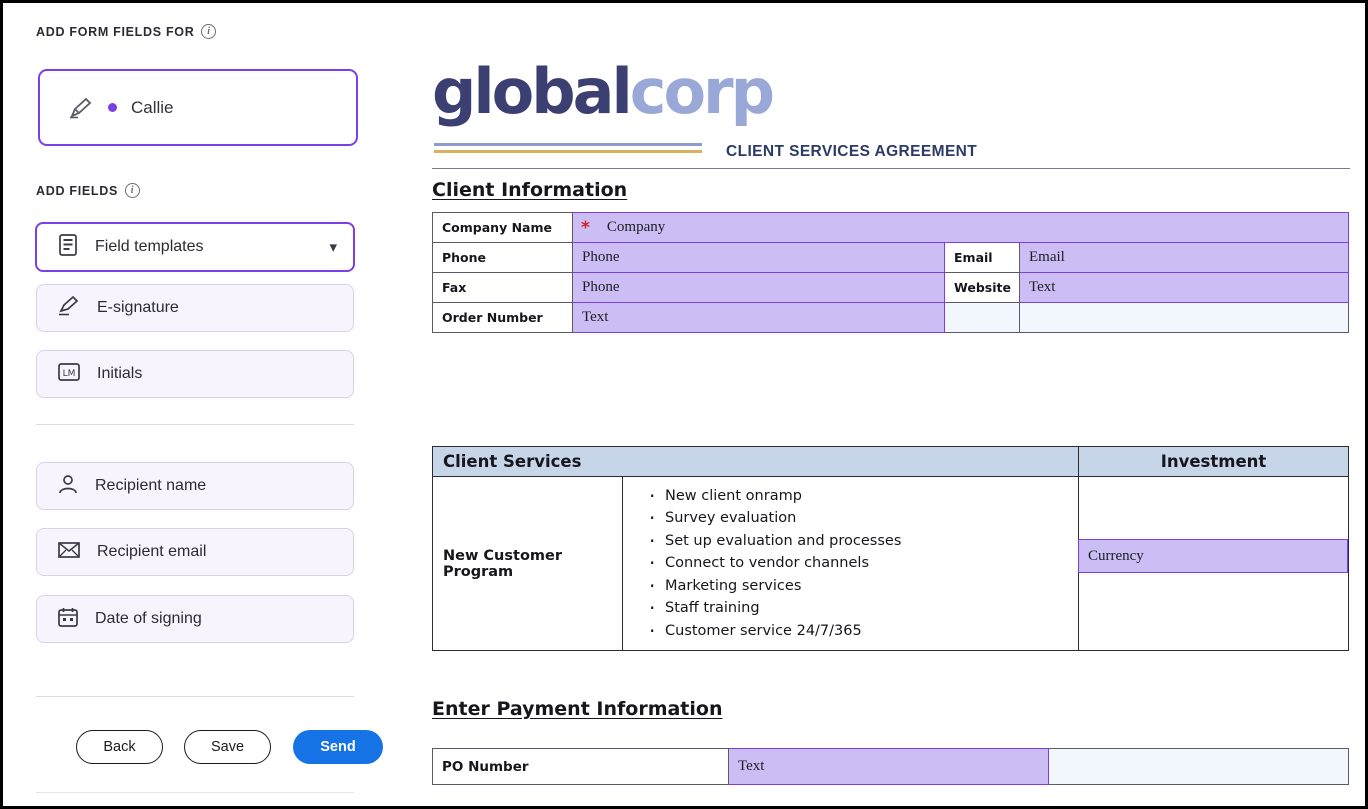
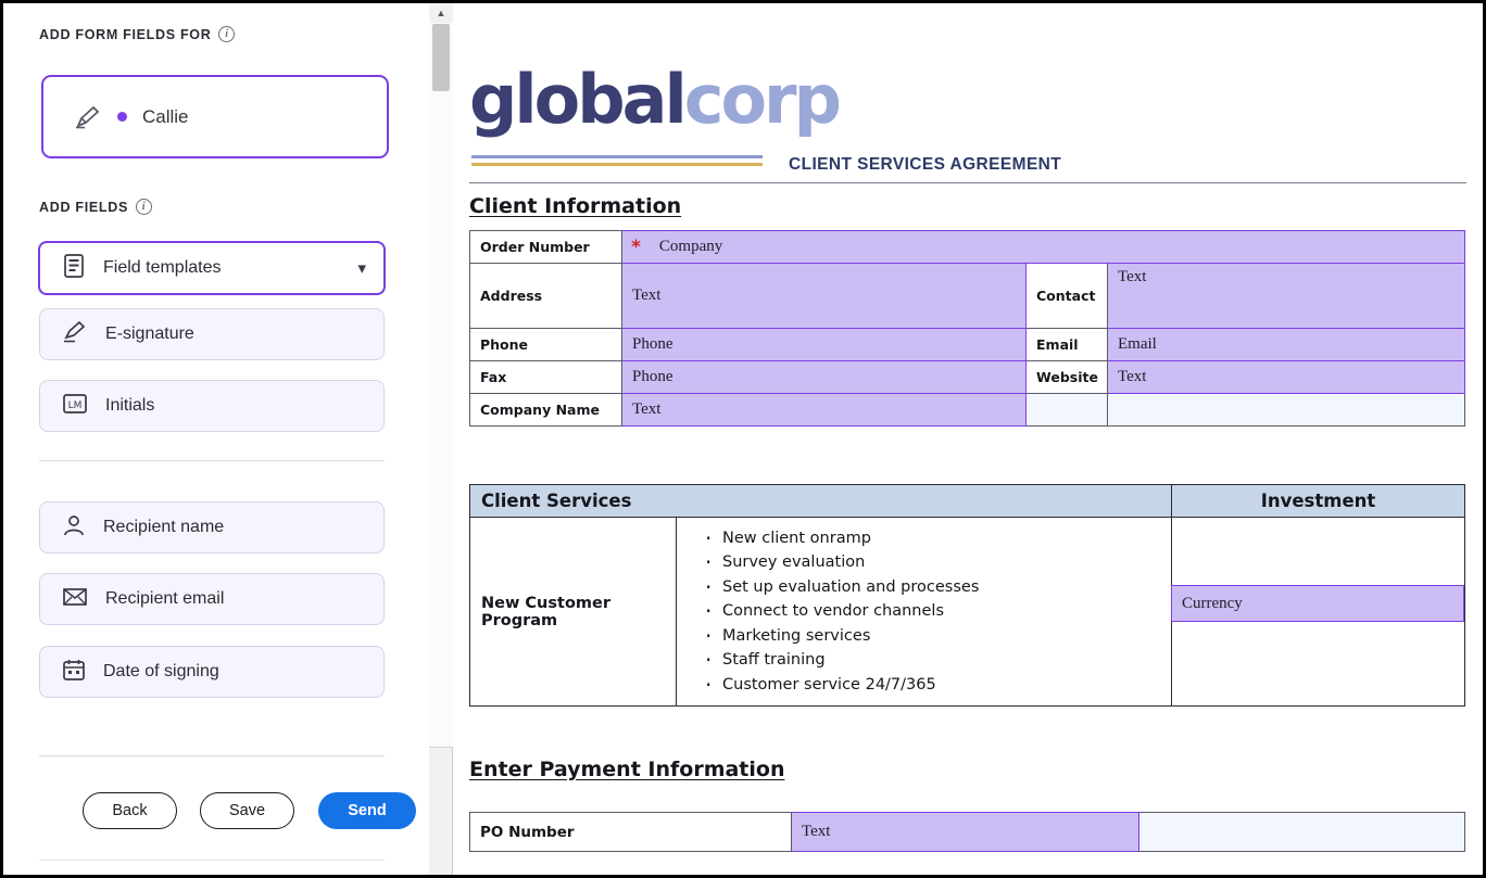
  ADD FORM FIELDS FOR
  i
  Callie
  ADD FIELDS
  i
  Field templates
  ▾
  E-signature
  LM
  Initials
  Recipient name
  Recipient email
  Date of signing
  Back
  Save
  Send
+ ▲
  globalcorp
  CLIENT SERVICES AGREEMENT
  Client Information
- Company Name	* Company
+ Order Number	* Company
+ Address	Text	Contact	Text
  Phone	Phone	Email	Email
  Fax	Phone	Website	Text
- Order Number	Text
+ Company Name	Text
  Client Services	Investment
  New Customer Program	New client onramp Survey evaluation Set up evaluation and processes Connect to vendor channels Marketing services Staff training Customer service 24/7/365	Currency
  Enter Payment Information
  PO Number	Text
